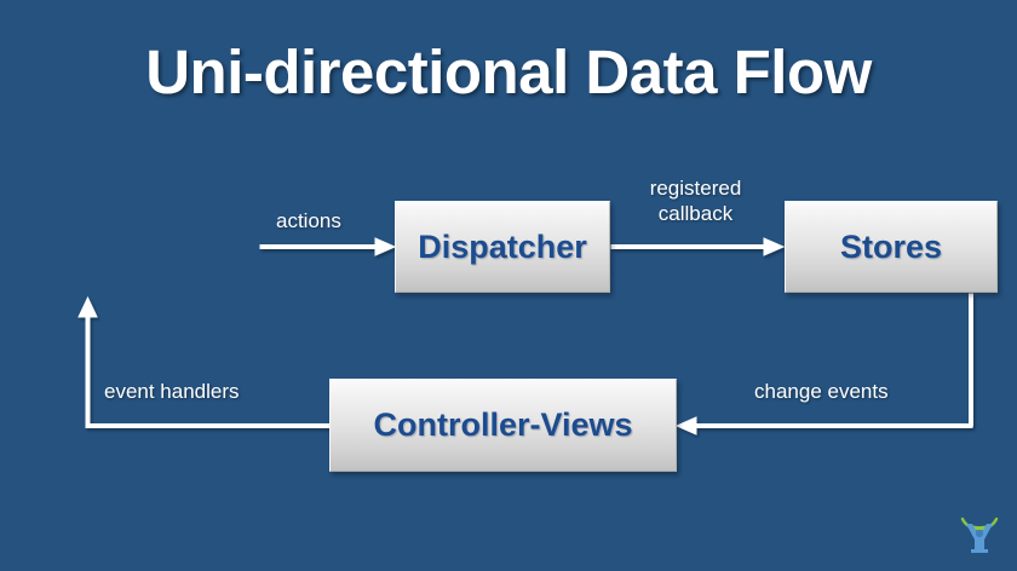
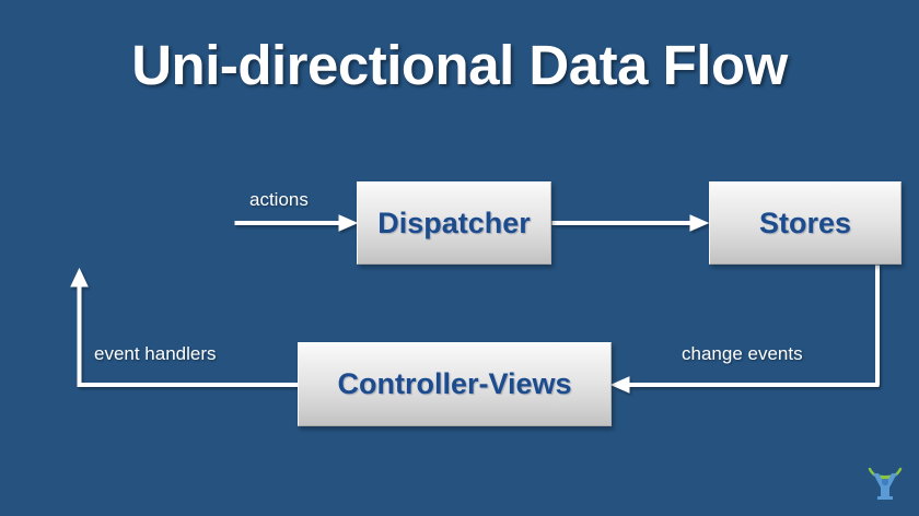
  Uni-directional Data Flow
  Dispatcher
  Stores
  Controller-Views
  actions
- registered
- callback
  event handlers
  change events
